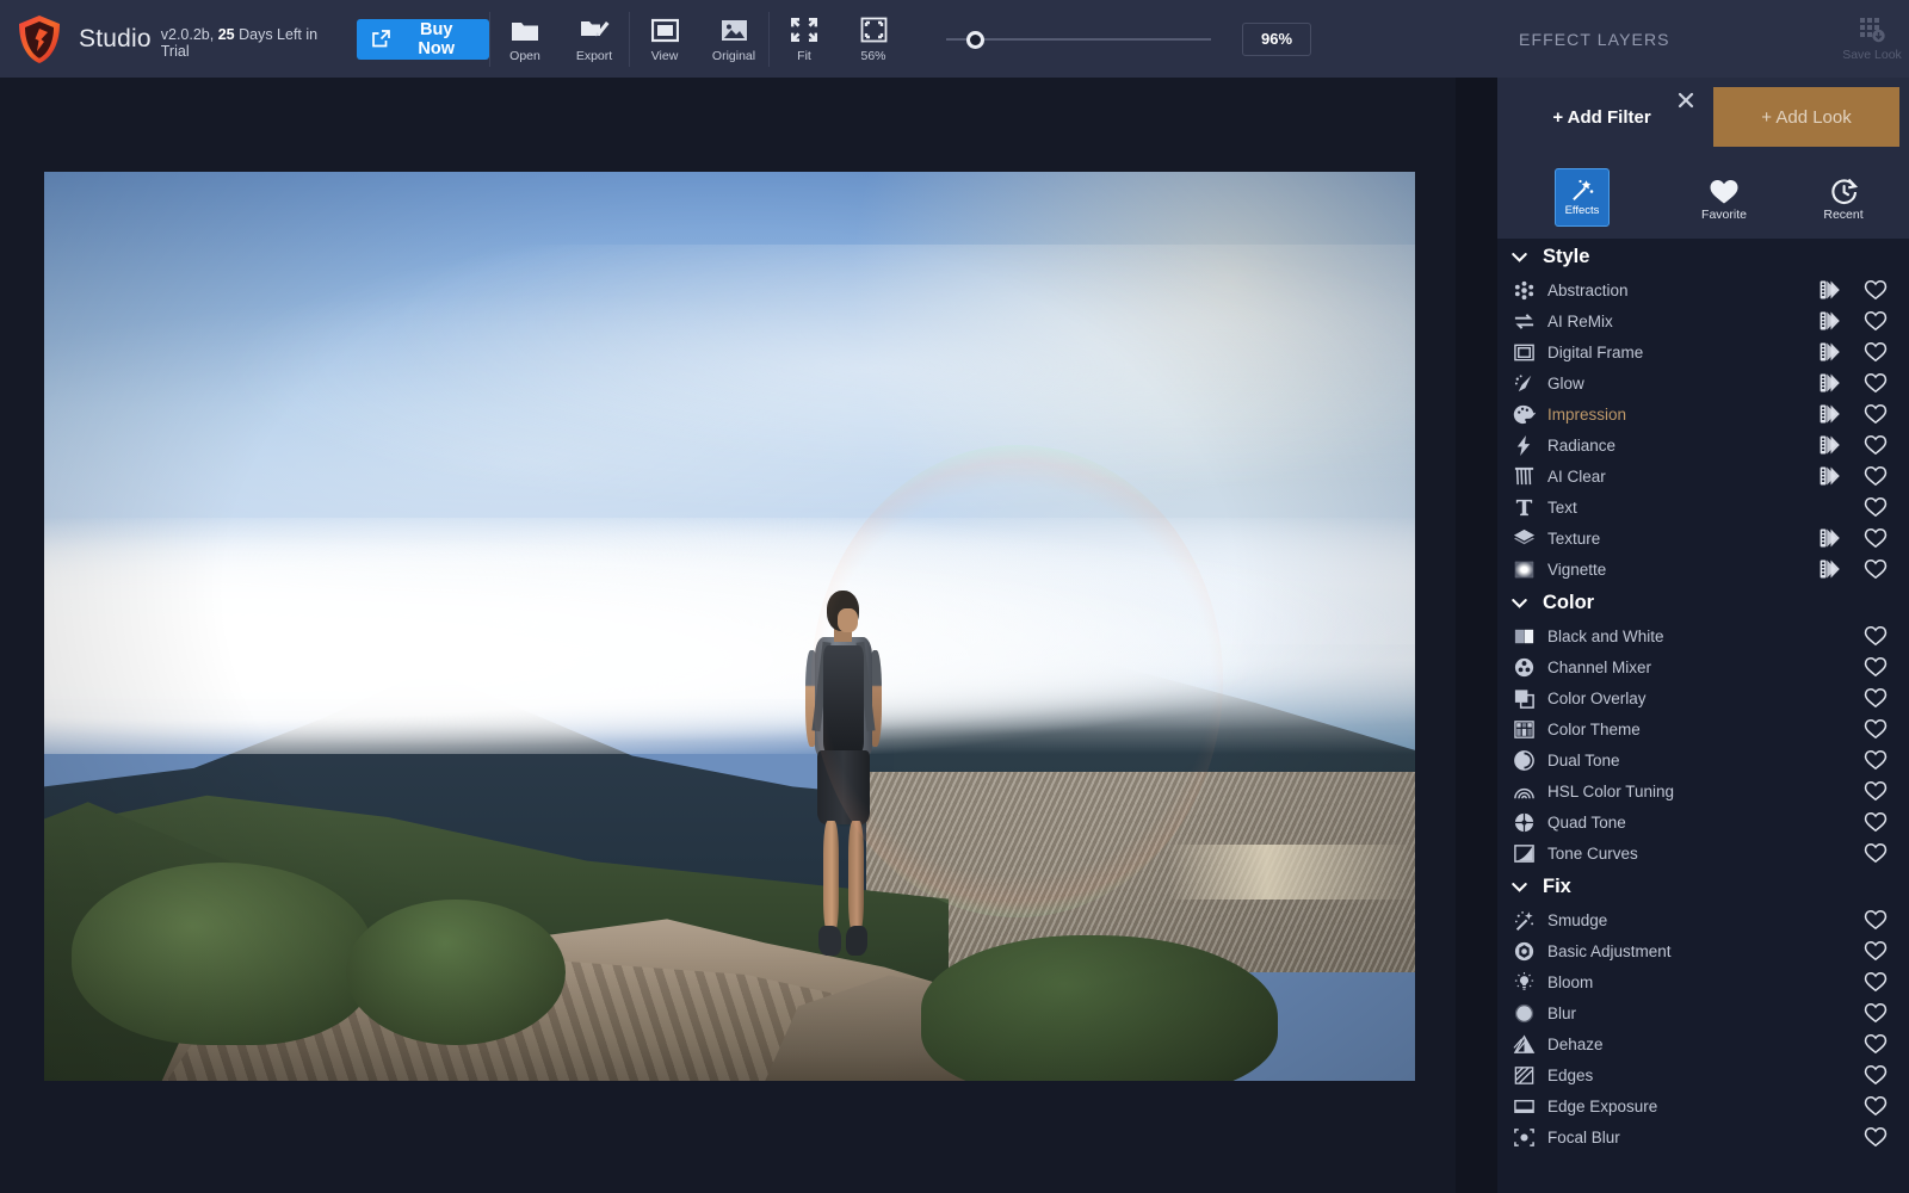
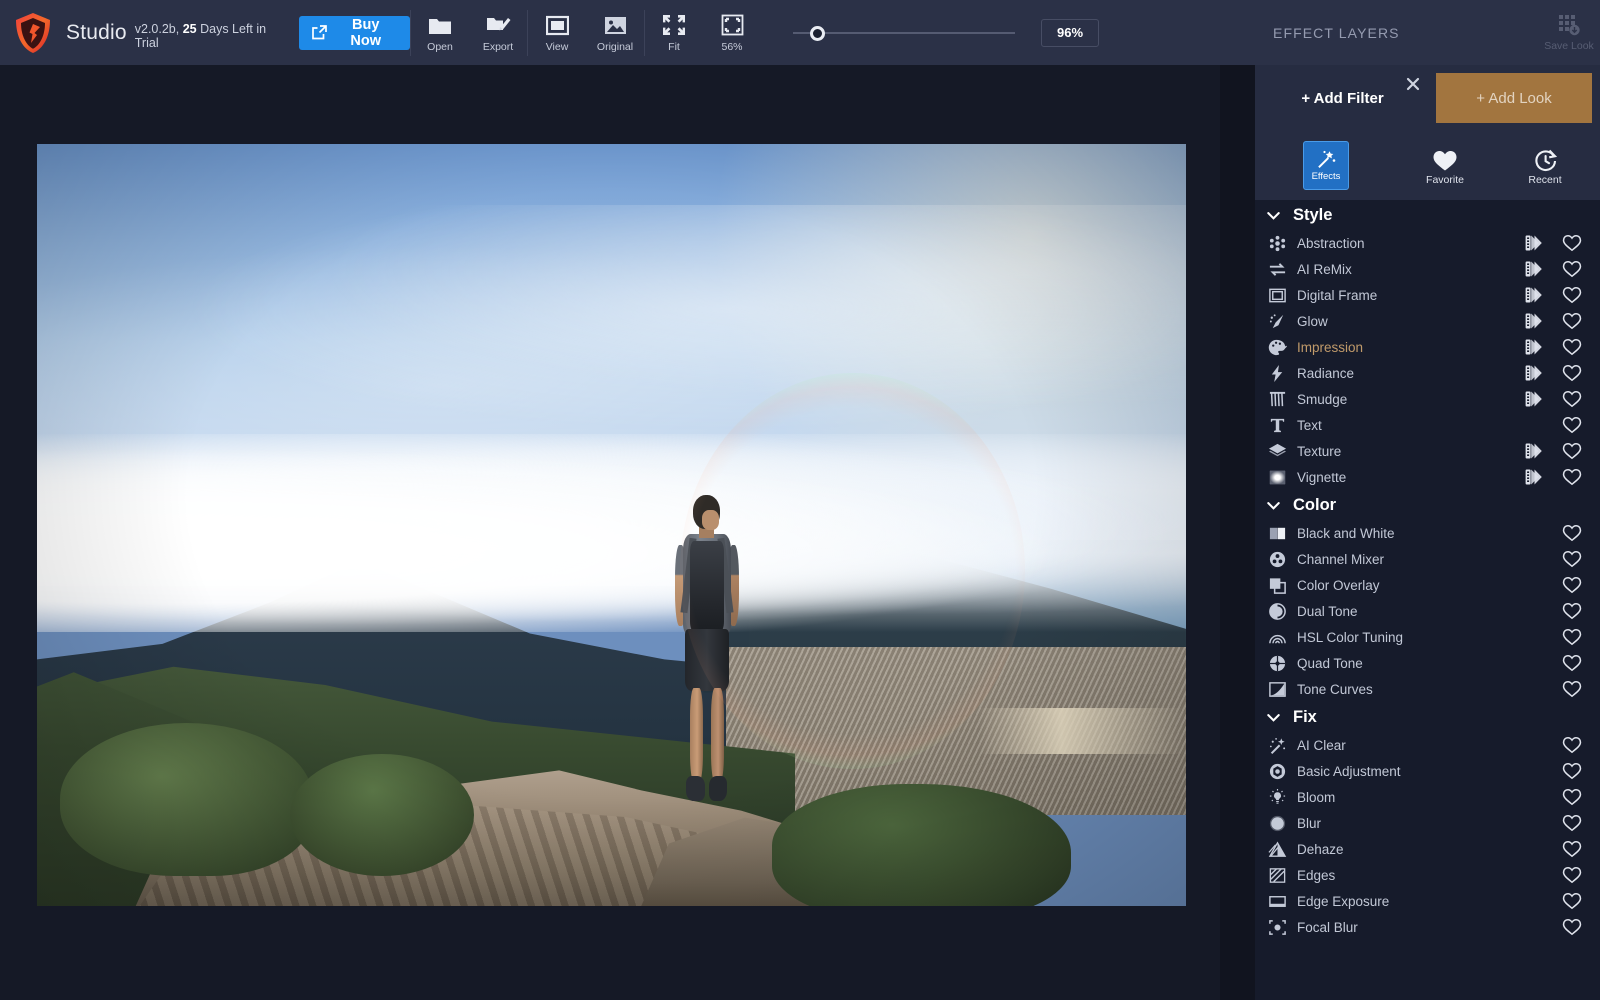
  Studio
  v2.0.2b, 25 Days Left in Trial
  Buy Now
  Open
  Export
  View
  Original
  Fit
  56%
  96%
  EFFECT LAYERS
  Save Look
  + Add Filter
  + Add Look
  Effects
  Favorite
  Recent
  Style
  Abstraction
  AI ReMix
  Digital Frame
  Glow
  Impression
  Radiance
- AI Clear
+ Smudge
  Text
  Texture
  Vignette
  Color
  Black and White
  Channel Mixer
  Color Overlay
- Color Theme
  Dual Tone
  HSL Color Tuning
  Quad Tone
  Tone Curves
  Fix
- Smudge
+ AI Clear
  Basic Adjustment
  Bloom
  Blur
  Dehaze
  Edges
  Edge Exposure
  Focal Blur
